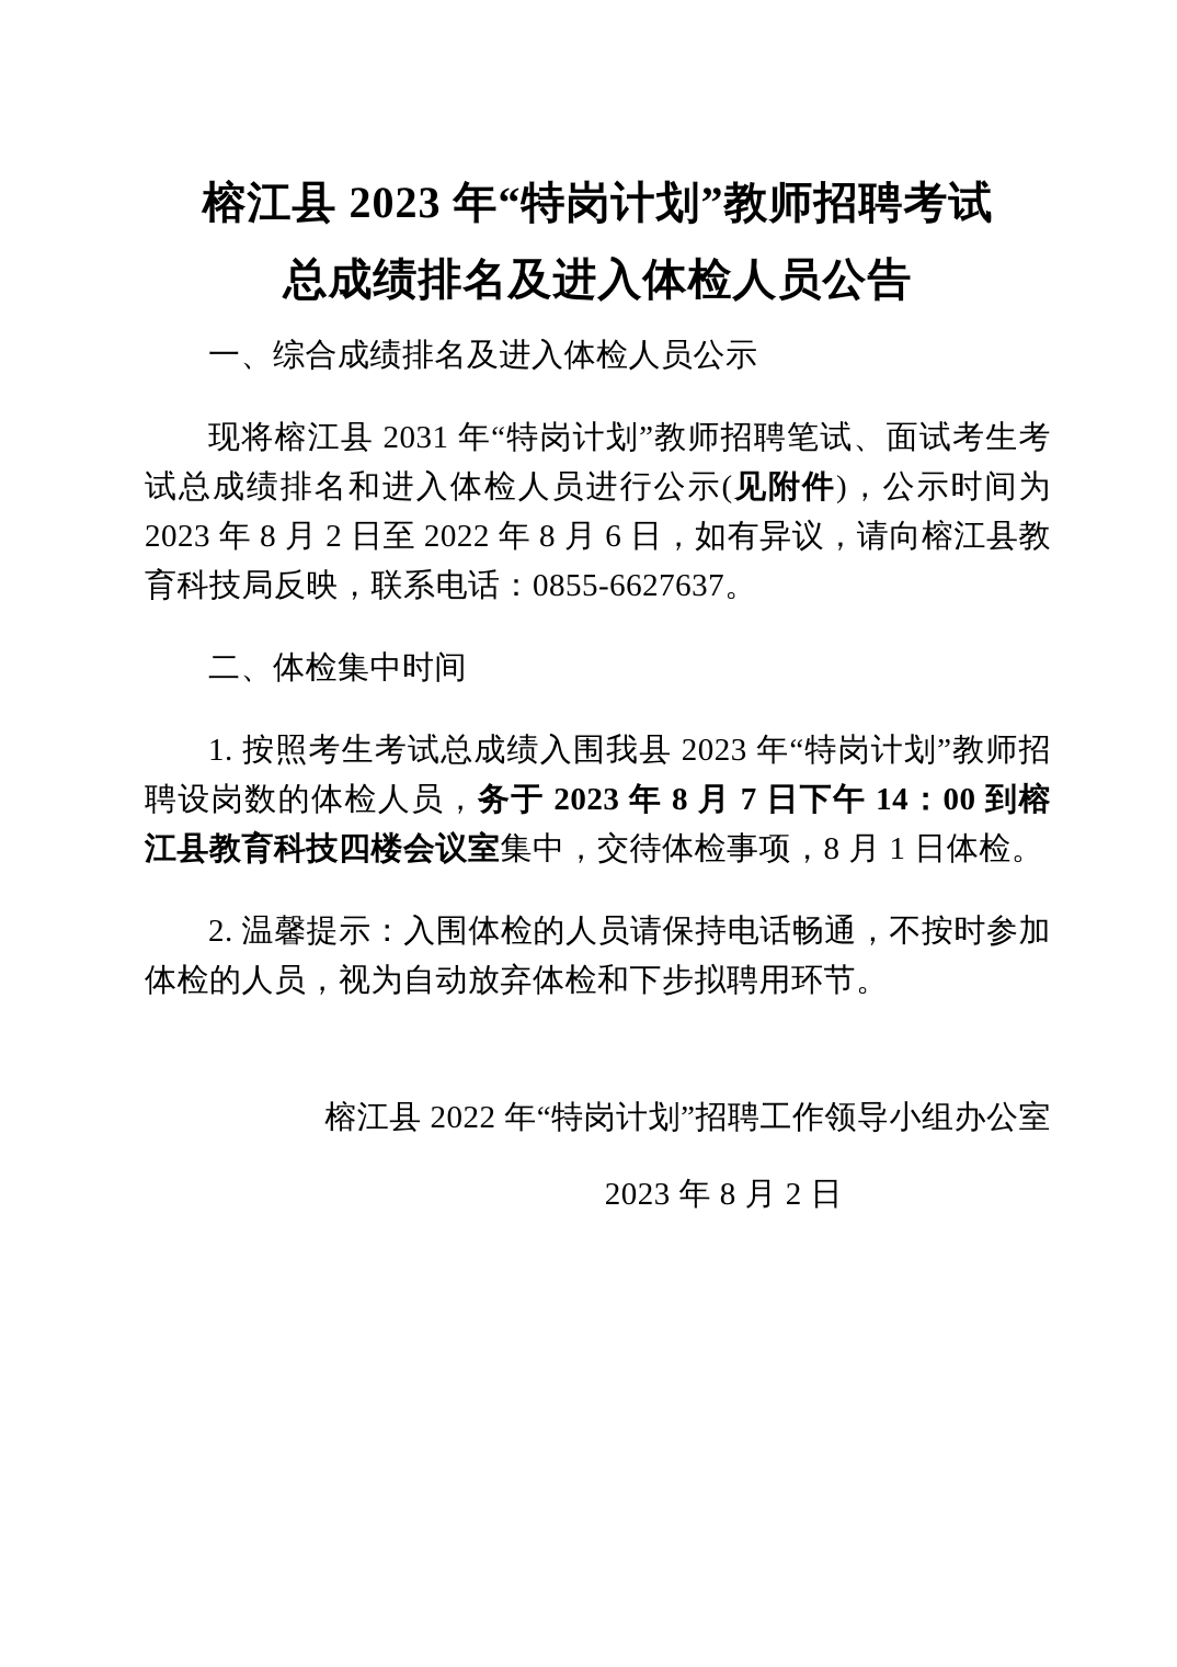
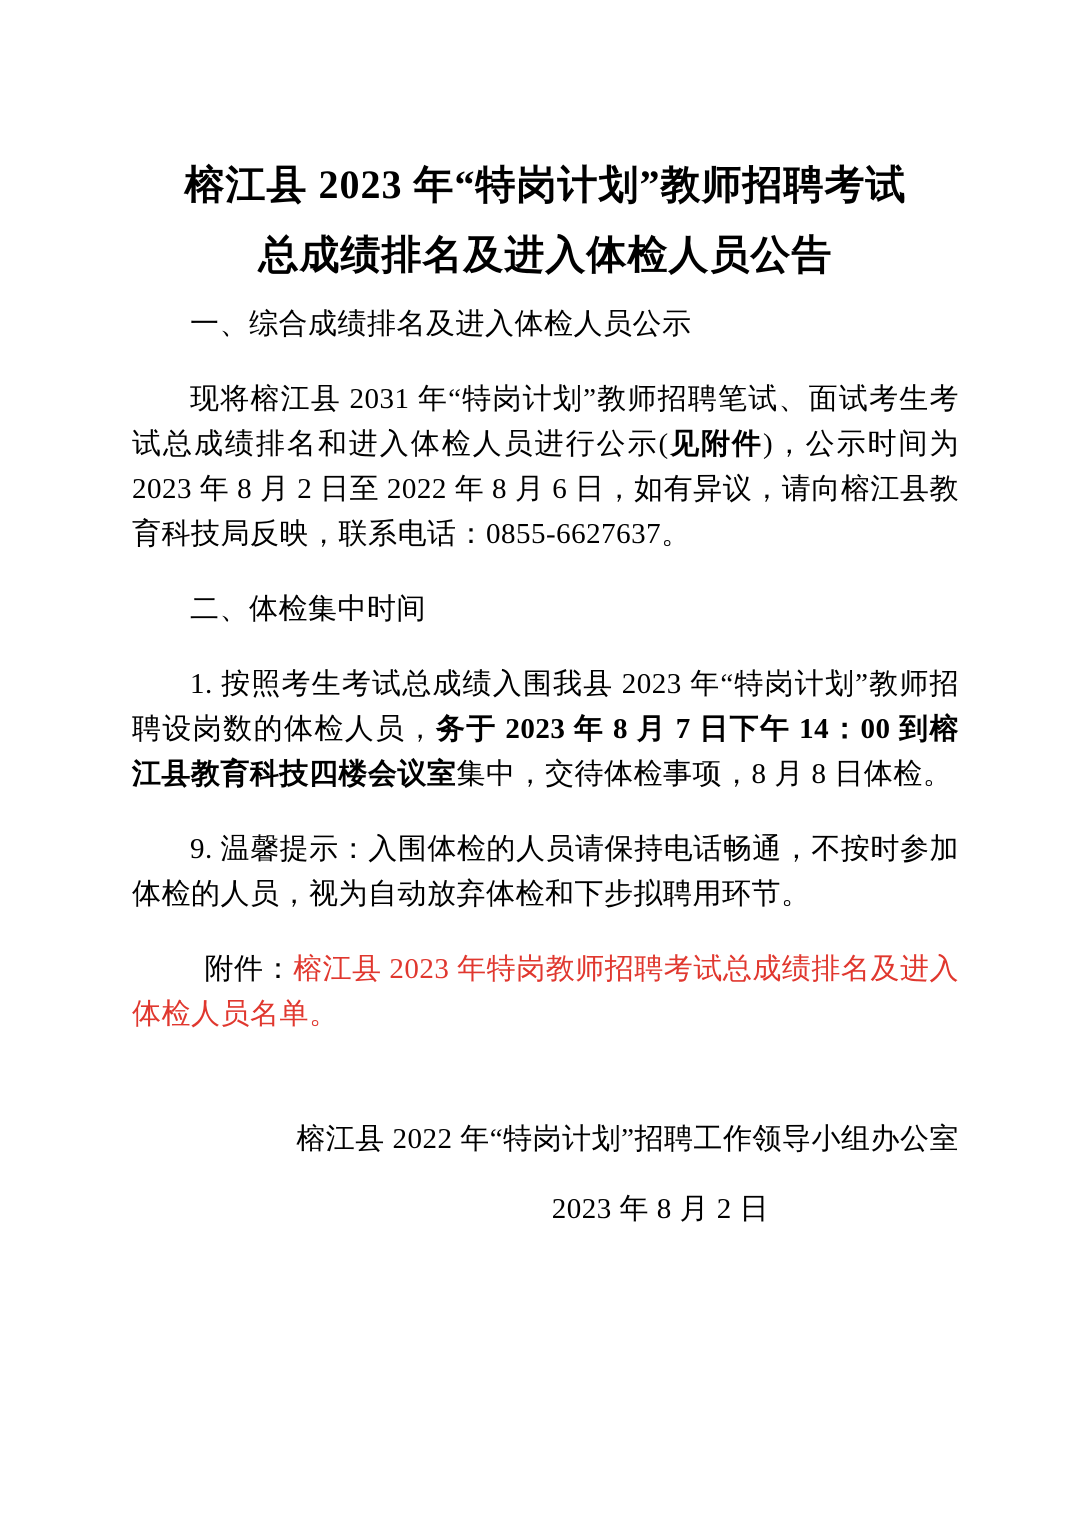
  榕江县 2023 年“特岗计划”教师招聘考试
  总成绩排名及进入体检人员公告
  一、综合成绩排名及进入体检人员公示
  现将榕江县 2031 年“特岗计划”教师招聘笔试、面试考生考试总成绩排名和进入体检人员进行公示(见附件)，公示时间为 2023 年 8 月 2 日至 2022 年 8 月 6 日，如有异议，请向榕江县教育科技局反映，联系电话：0855-6627637。
  二、体检集中时间
- 1. 按照考生考试总成绩入围我县 2023 年“特岗计划”教师招聘设岗数的体检人员，务于 2023 年 8 月 7 日下午 14：00 到榕江县教育科技四楼会议室集中，交待体检事项，8 月 1 日体检。
+ 1. 按照考生考试总成绩入围我县 2023 年“特岗计划”教师招聘设岗数的体检人员，务于 2023 年 8 月 7 日下午 14：00 到榕江县教育科技四楼会议室集中，交待体检事项，8 月 8 日体检。
- 2. 温馨提示：入围体检的人员请保持电话畅通，不按时参加体检的人员，视为自动放弃体检和下步拟聘用环节。
+ 9. 温馨提示：入围体检的人员请保持电话畅通，不按时参加体检的人员，视为自动放弃体检和下步拟聘用环节。
+ 附件：榕江县 2023 年特岗教师招聘考试总成绩排名及进入体检人员名单。
  榕江县 2022 年“特岗计划”招聘工作领导小组办公室
  2023 年 8 月 2 日
